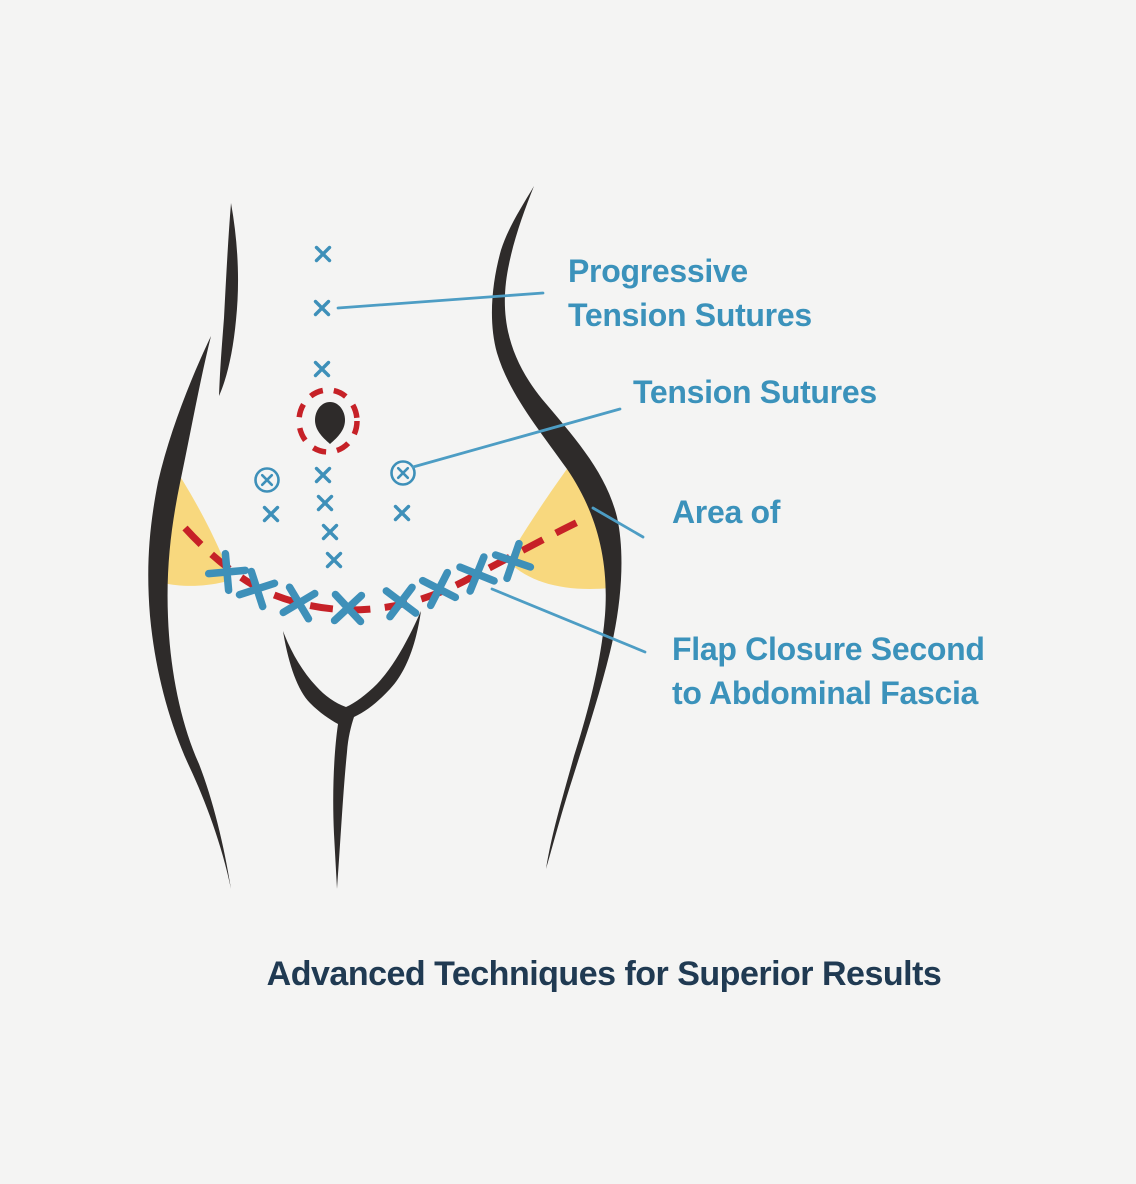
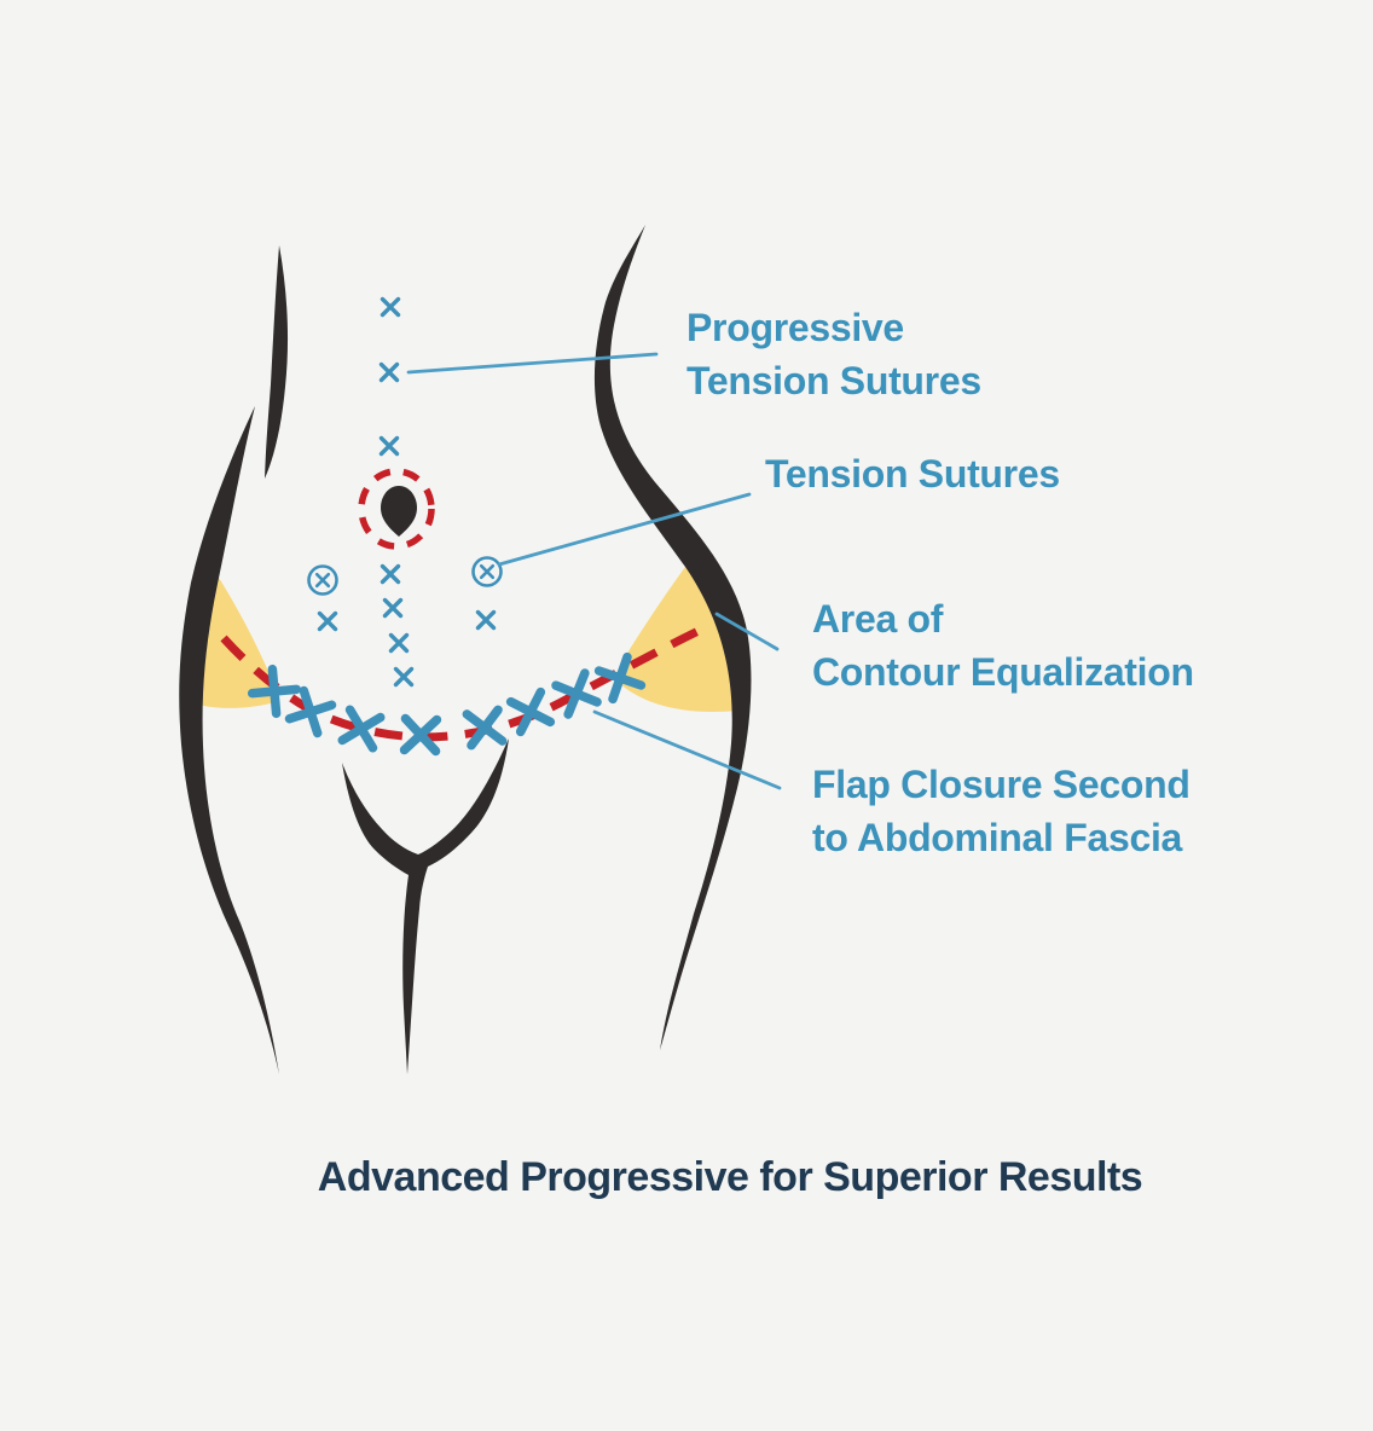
  Progressive
  Tension Sutures
  Tension Sutures
  Area of
+ Contour Equalization
  Flap Closure Second
  to Abdominal Fascia
- Advanced Techniques for Superior Results
+ Advanced Progressive for Superior Results
